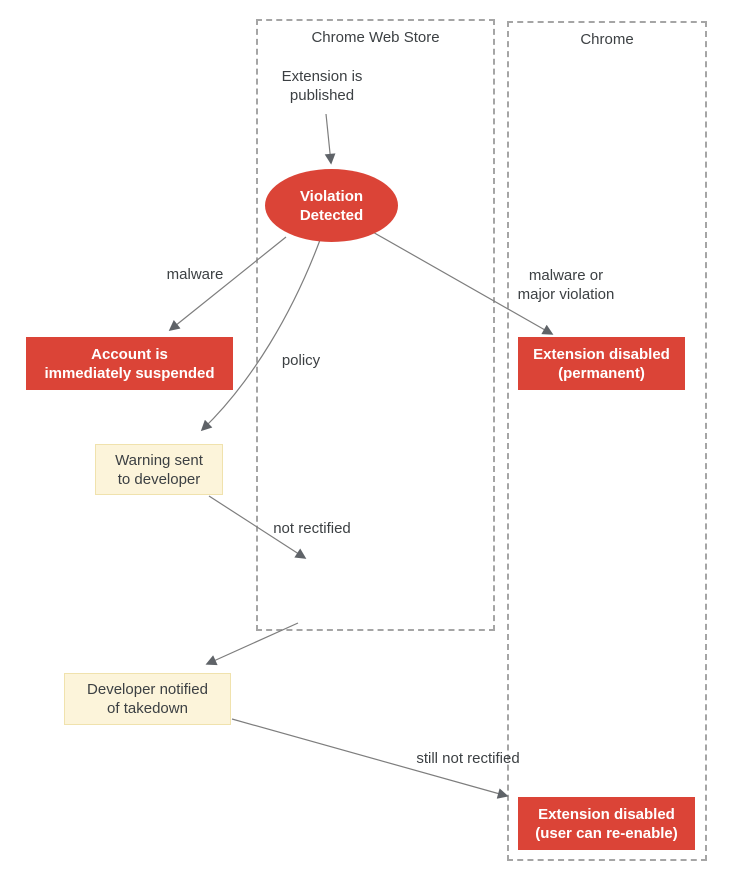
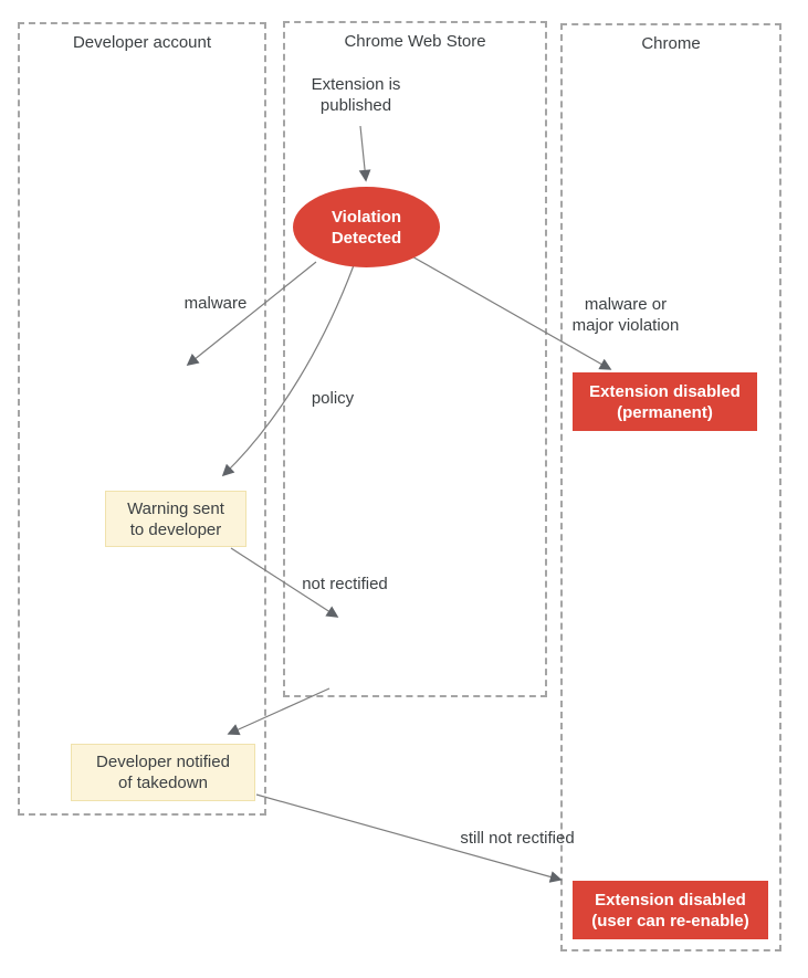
+ Developer account
  Chrome Web Store
  Chrome
  Extension is
  published
  Violation
  Detected
- Account is
- immediately suspended
  Extension disabled
  (permanent)
  Warning sent
  to developer
  Developer notified
  of takedown
  Extension disabled
  (user can re-enable)
  malware
  policy
  malware or
  major violation
  not rectified
  still not rectified
